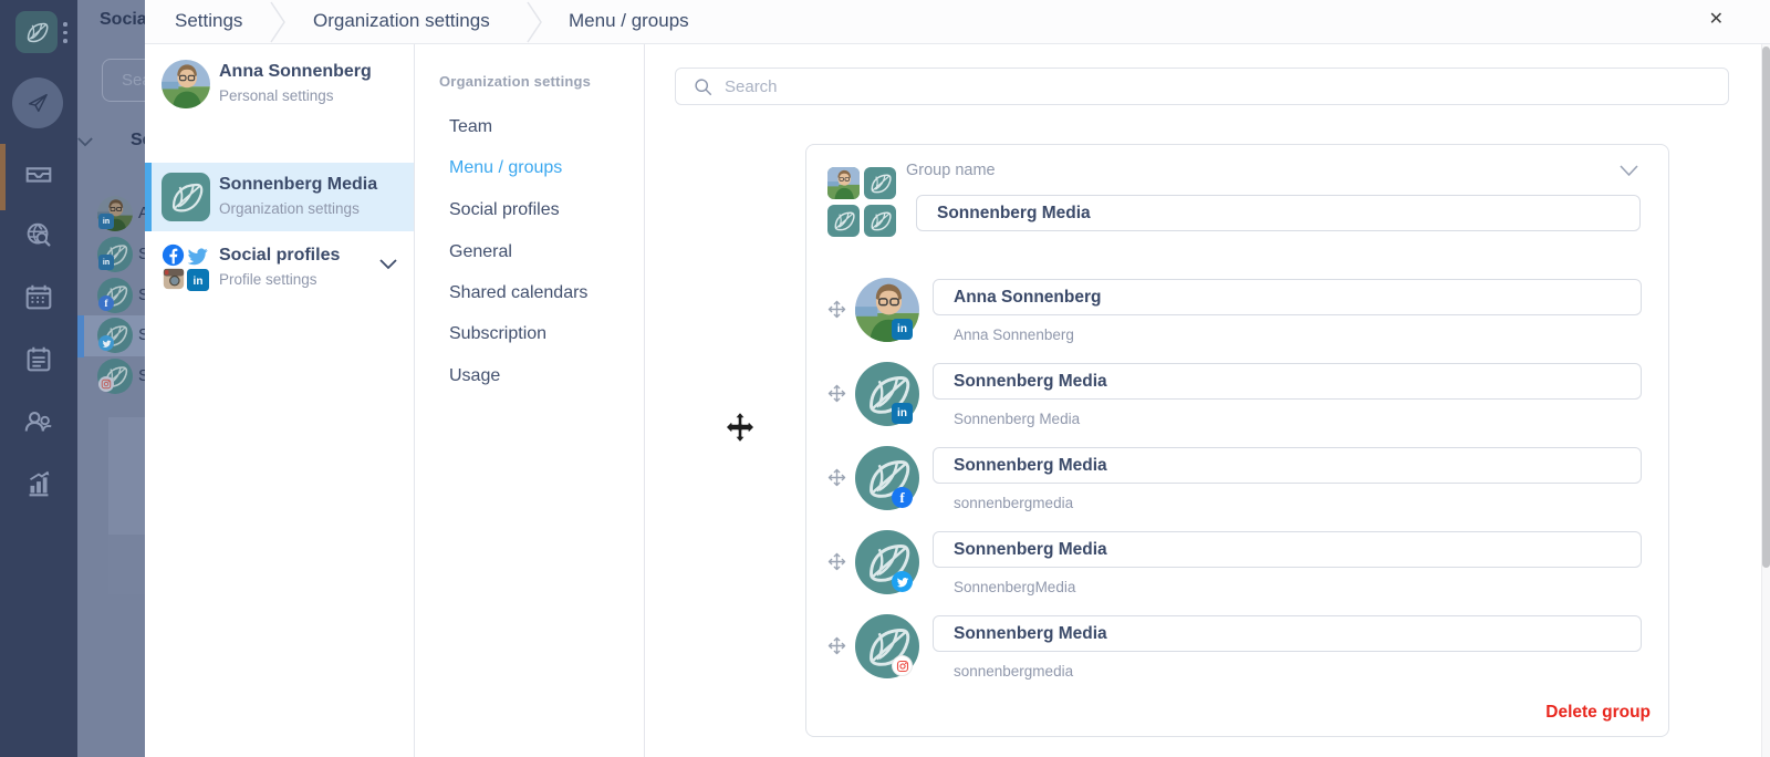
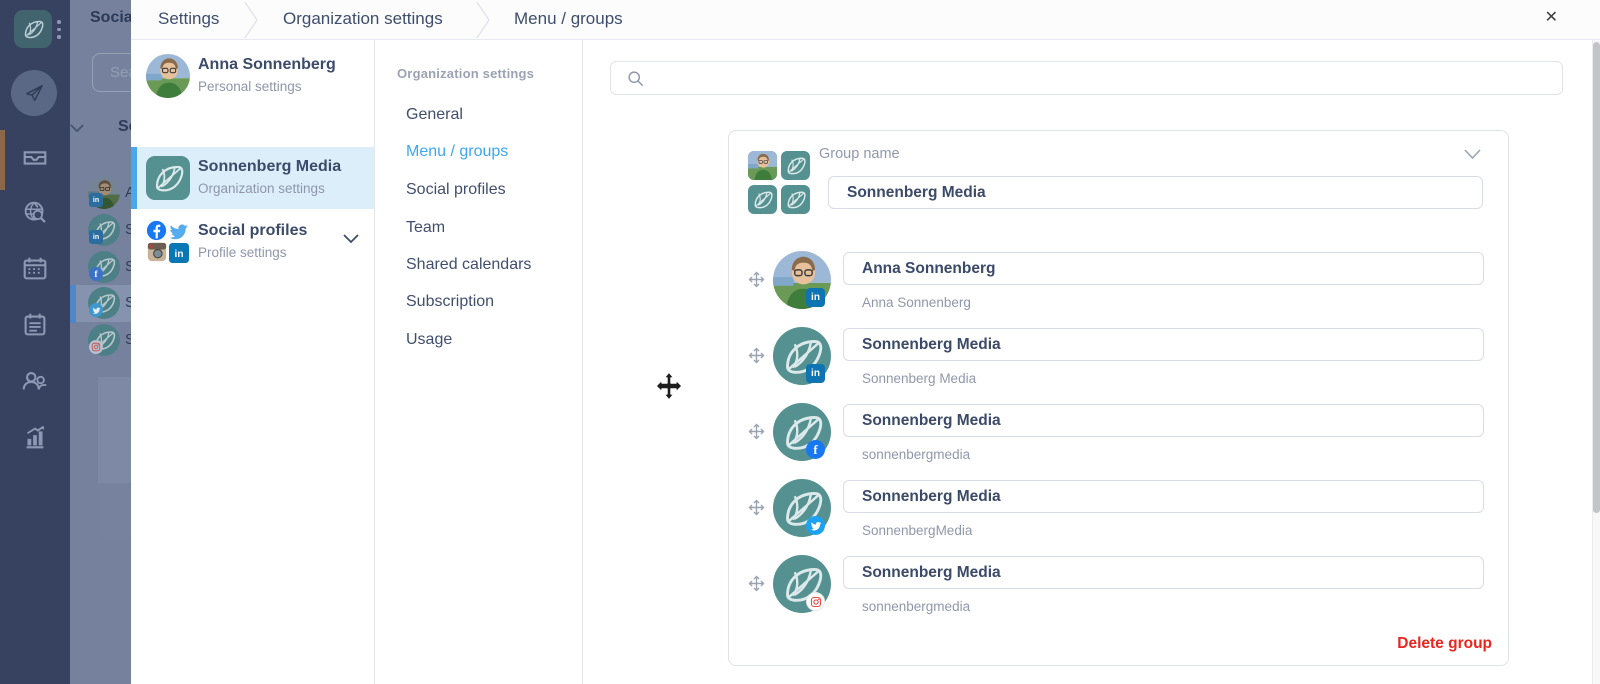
  Socia
  A
  S
  f
  S
  S
  S
  Settings
  Organization settings
  Menu / groups
  ✕
  Anna Sonnenberg
  Personal settings
  Sonnenberg Media
  Organization settings
  in
  Social profiles
  Profile settings
  Organization settings
- Team
+ General
  Menu / groups
  Social profiles
- General
+ Team
  Shared calendars
  Subscription
  Usage
- Search
  Group name
  Sonnenberg Media
  in
  Anna Sonnenberg
  Anna Sonnenberg
  in
  Sonnenberg Media
  Sonnenberg Media
  f
  Sonnenberg Media
  sonnenbergmedia
  Sonnenberg Media
  SonnenbergMedia
  Sonnenberg Media
  sonnenbergmedia
  Delete group
